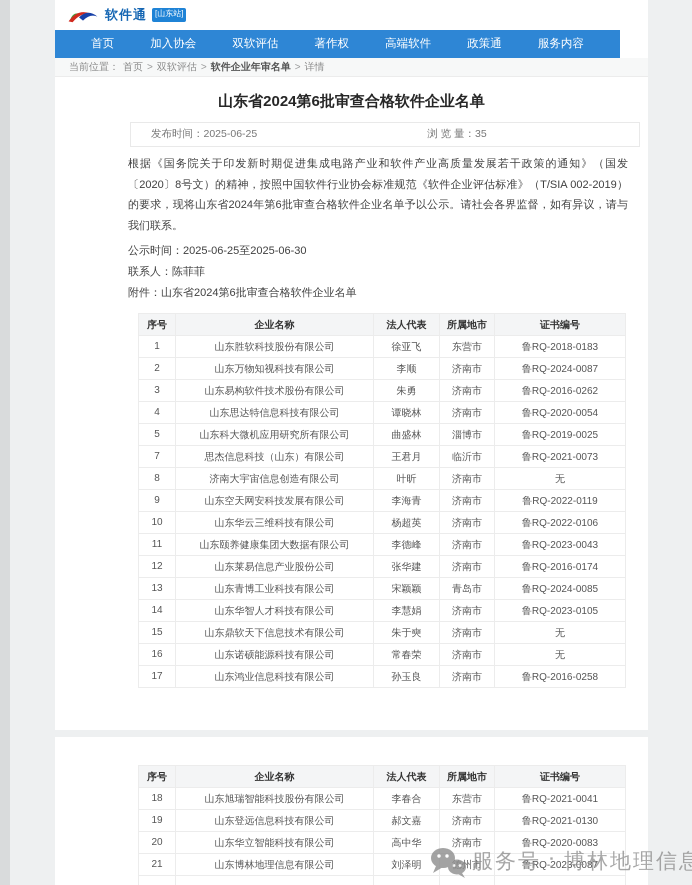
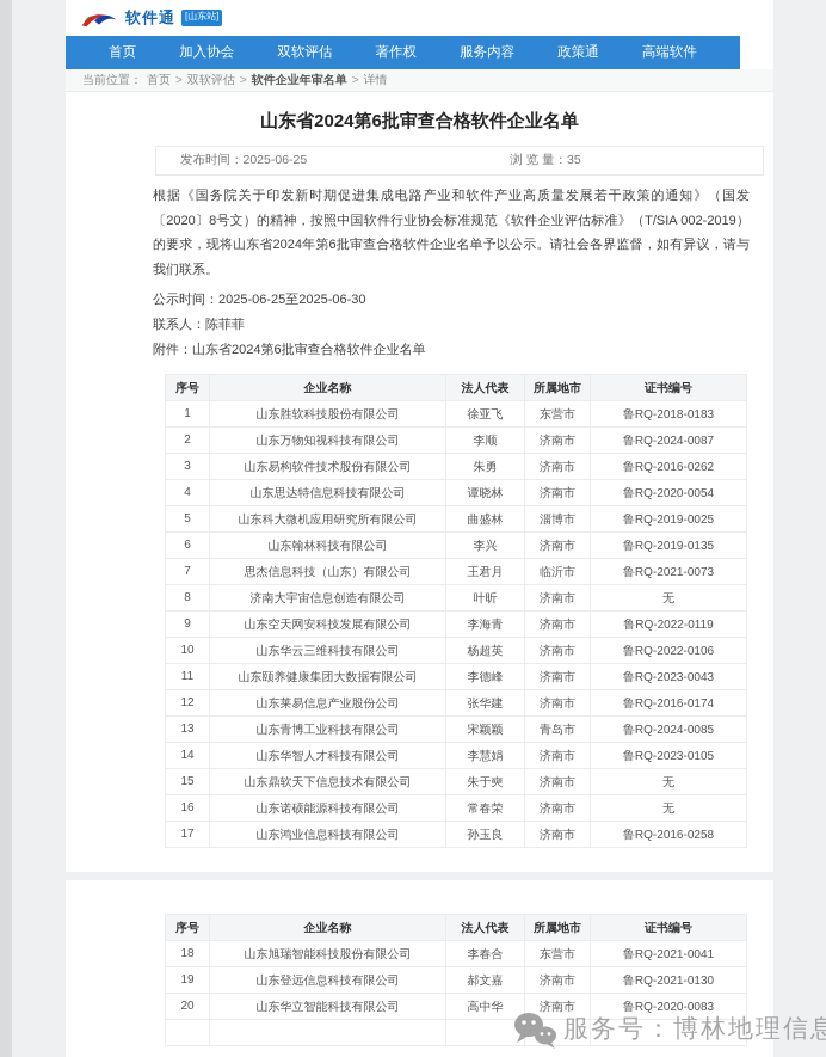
  软件通
  [山东站]
  首页
  加入协会
  双软评估
  著作权
- 高端软件
+ 服务内容
  政策通
- 服务内容
+ 高端软件
  当前位置：
  首页
  >
  双软评估
  >
  软件企业年审名单
  >
  详情
  山东省2024第6批审查合格软件企业名单
  发布时间：2025-06-25
  浏 览 量：35
  根据《国务院关于印发新时期促进集成电路产业和软件产业高质量发展若干政策的通知》（国发〔2020〕8号文）的精神，按照中国软件行业协会标准规范《软件企业评估标准》（T/SIA 002-2019）的要求，现将山东省2024年第6批审查合格软件企业名单予以公示。请社会各界监督，如有异议，请与我们联系。
  公示时间：2025-06-25至2025-06-30
  联系人：陈菲菲
  附件：山东省2024第6批审查合格软件企业名单
  序号	企业名称	法人代表	所属地市	证书编号
  1	山东胜软科技股份有限公司	徐亚飞	东营市	鲁RQ-2018-0183
  2	山东万物知视科技有限公司	李顺	济南市	鲁RQ-2024-0087
  3	山东易构软件技术股份有限公司	朱勇	济南市	鲁RQ-2016-0262
  4	山东思达特信息科技有限公司	谭晓林	济南市	鲁RQ-2020-0054
  5	山东科大微机应用研究所有限公司	曲盛林	淄博市	鲁RQ-2019-0025
+ 6	山东翰林科技有限公司	李兴	济南市	鲁RQ-2019-0135
  7	思杰信息科技（山东）有限公司	王君月	临沂市	鲁RQ-2021-0073
  8	济南大宇宙信息创造有限公司	叶昕	济南市	无
  9	山东空天网安科技发展有限公司	李海青	济南市	鲁RQ-2022-0119
  10	山东华云三维科技有限公司	杨超英	济南市	鲁RQ-2022-0106
  11	山东颐养健康集团大数据有限公司	李德峰	济南市	鲁RQ-2023-0043
  12	山东莱易信息产业股份公司	张华建	济南市	鲁RQ-2016-0174
  13	山东青博工业科技有限公司	宋颖颖	青岛市	鲁RQ-2024-0085
  14	山东华智人才科技有限公司	李慧娟	济南市	鲁RQ-2023-0105
  15	山东鼎软天下信息技术有限公司	朱于奭	济南市	无
  16	山东诺硕能源科技有限公司	常春荣	济南市	无
  17	山东鸿业信息科技有限公司	孙玉良	济南市	鲁RQ-2016-0258
  序号	企业名称	法人代表	所属地市	证书编号
  18	山东旭瑞智能科技股份有限公司	李春合	东营市	鲁RQ-2021-0041
  19	山东登远信息科技有限公司	郝文嘉	济南市	鲁RQ-2021-0130
  20	山东华立智能科技有限公司	高中华	济南市	鲁RQ-2020-0083
- 21	山东博林地理信息有限公司	刘泽明	德州市	鲁RQ-2023-0087
  服务号：博林地理信息
